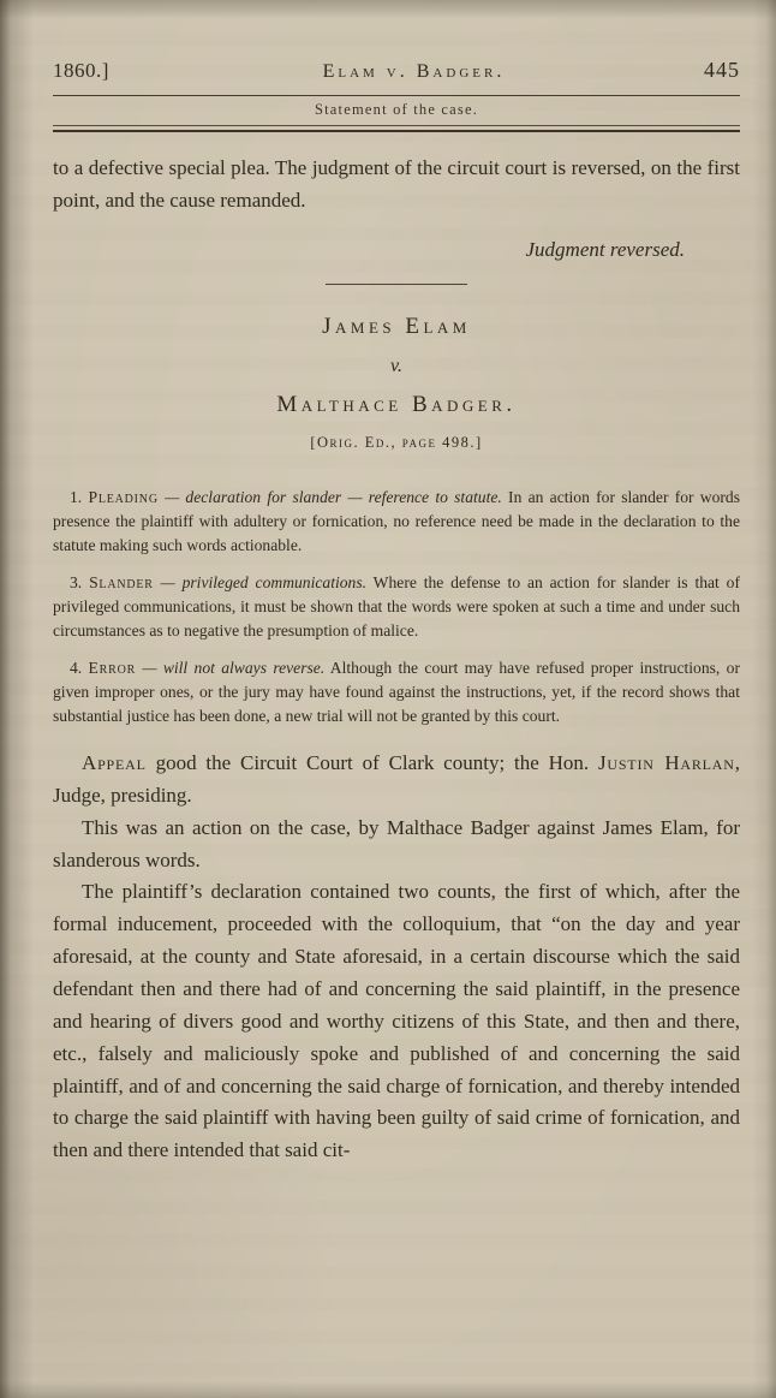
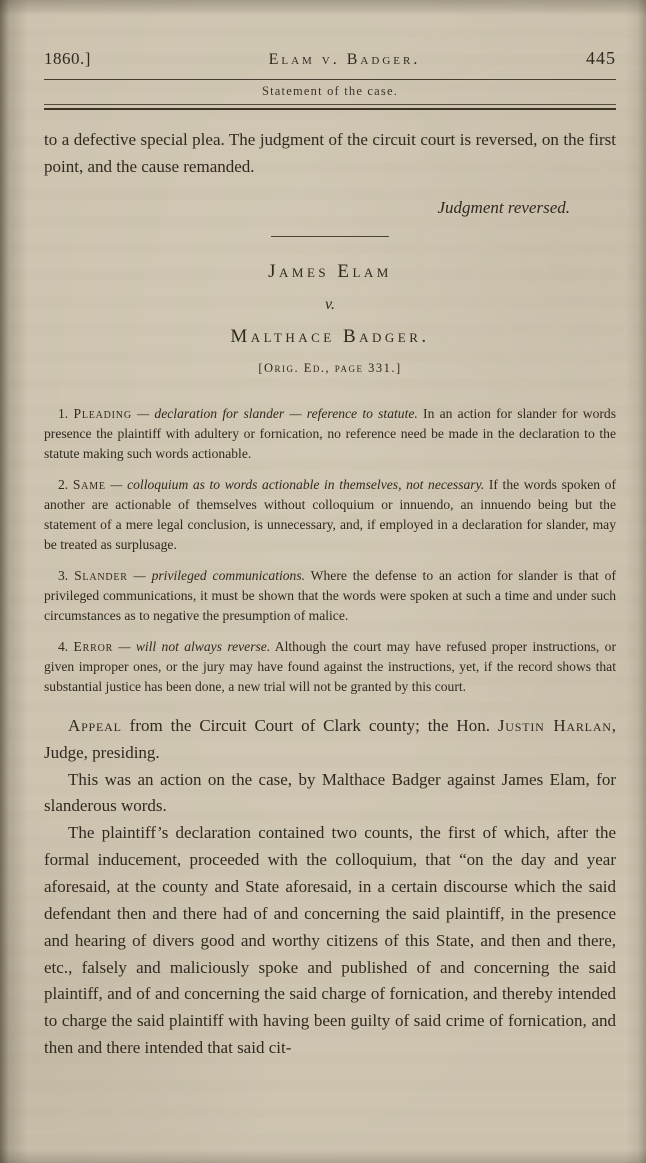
  1860.]
  Elam v. Badger.
  445
  Statement of the case.
  to a defective special plea. The judgment of the circuit court is reversed, on the first point, and the cause remanded.
  Judgment reversed.
  James Elam
  v.
  Malthace Badger.
- [Orig. Ed., page 498.]
+ [Orig. Ed., page 331.]
  1. Pleading — declaration for slander — reference to statute. In an action for slander for words presence the plaintiff with adultery or fornication, no reference need be made in the declaration to the statute making such words actionable.
+ 2. Same — colloquium as to words actionable in themselves, not necessary. If the words spoken of another are actionable of themselves without colloquium or innuendo, an innuendo being but the statement of a mere legal conclusion, is unnecessary, and, if employed in a declaration for slander, may be treated as surplusage.
  3. Slander — privileged communications. Where the defense to an action for slander is that of privileged communications, it must be shown that the words were spoken at such a time and under such circumstances as to negative the presumption of malice.
  4. Error — will not always reverse. Although the court may have refused proper instructions, or given improper ones, or the jury may have found against the instructions, yet, if the record shows that substantial justice has been done, a new trial will not be granted by this court.
- Appeal good the Circuit Court of Clark county; the Hon. Justin Harlan, Judge, presiding.
+ Appeal from the Circuit Court of Clark county; the Hon. Justin Harlan, Judge, presiding.
  This was an action on the case, by Malthace Badger against James Elam, for slanderous words.
  The plaintiff’s declaration contained two counts, the first of which, after the formal inducement, proceeded with the colloquium, that “on the day and year aforesaid, at the county and State aforesaid, in a certain discourse which the said defendant then and there had of and concerning the said plaintiff, in the presence and hearing of divers good and worthy citizens of this State, and then and there, etc., falsely and maliciously spoke and published of and concerning the said plaintiff, and of and concerning the said charge of fornication, and thereby intended to charge the said plaintiff with having been guilty of said crime of fornication, and then and there intended that said cit-
